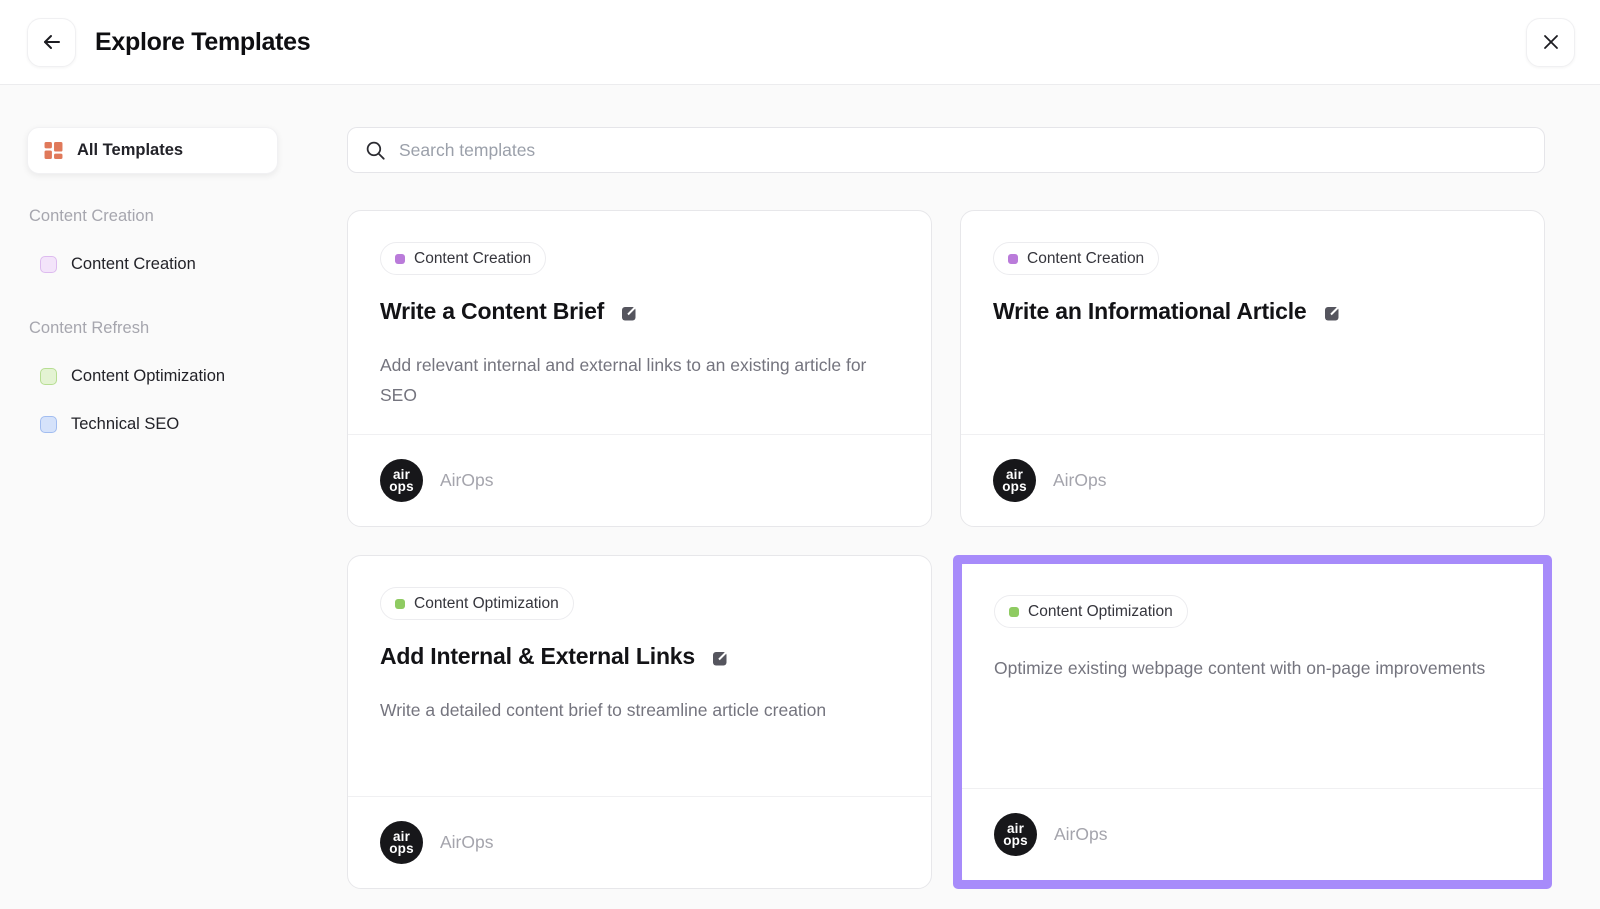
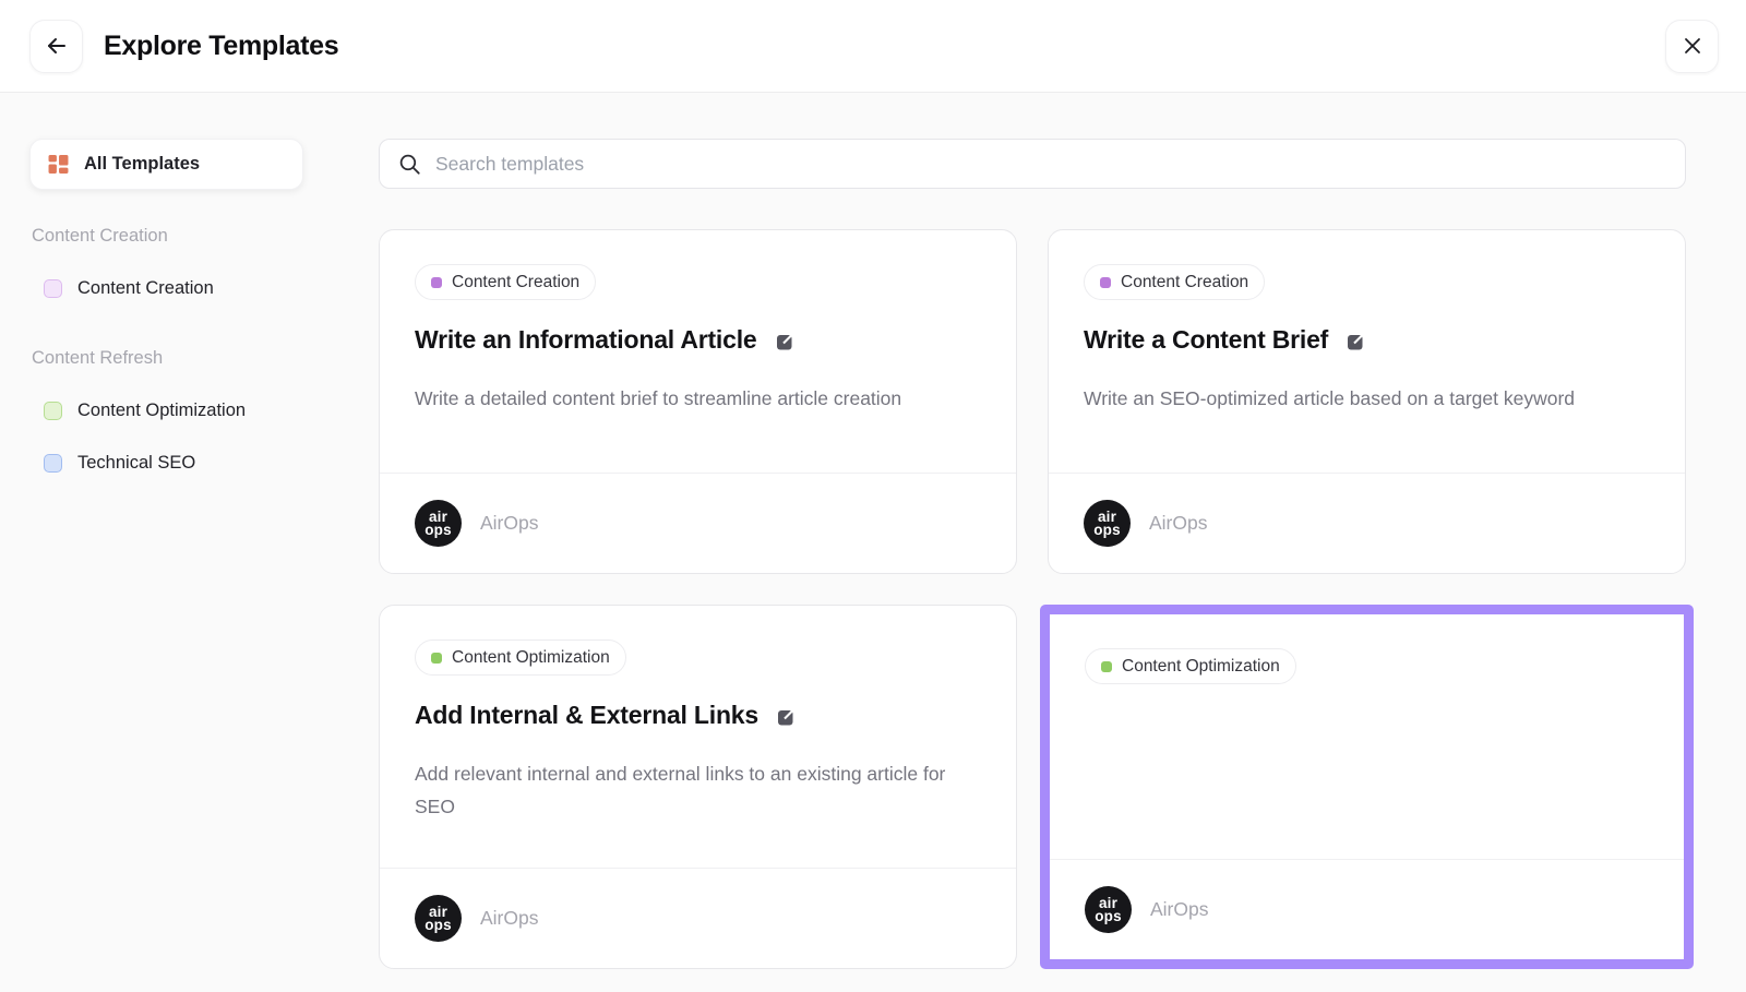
  Explore Templates
  All Templates
  Content Creation
  Content Creation
  Content Refresh
  Content Optimization
  Technical SEO
  Search templates
  Content Creation
- Write a Content Brief
+ Write an Informational Article
- Add relevant internal and external links to an existing article for SEO
+ Write a detailed content brief to streamline article creation
  air
  ops
  AirOps
  Content Creation
- Write an Informational Article
+ Write a Content Brief
+ Write an SEO-optimized article based on a target keyword
  air
  ops
  AirOps
  Content Optimization
  Add Internal & External Links
- Write a detailed content brief to streamline article creation
+ Add relevant internal and external links to an existing article for SEO
  air
  ops
  AirOps
  Content Optimization
- Optimize existing webpage content with on-page improvements
  air
  ops
  AirOps
